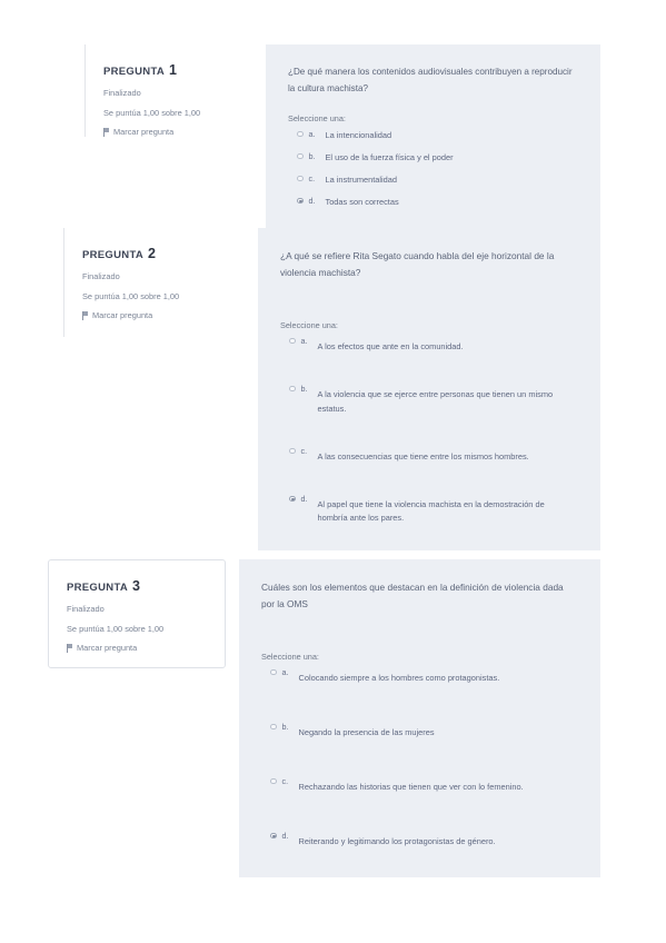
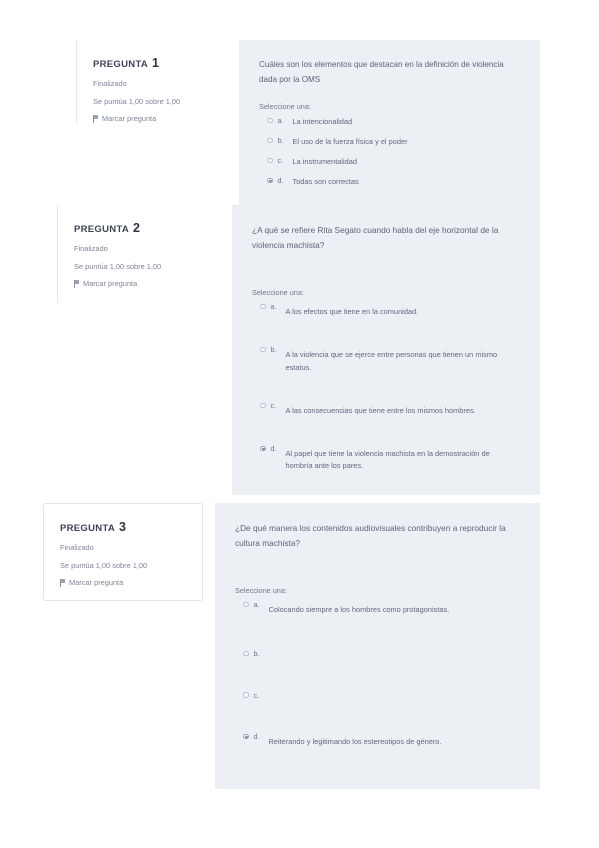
  PREGUNTA 1
  Finalizado
  Se puntúa 1,00 sobre 1,00
  Marcar pregunta
- ¿De qué manera los contenidos audiovisuales contribuyen a reproducir la cultura machista?
+ Cuáles son los elementos que destacan en la definición de violencia dada por la OMS
  Seleccione una:
  a.
  La intencionalidad
  b.
  El uso de la fuerza física y el poder
  c.
  La instrumentalidad
  d.
  Todas son correctas
  PREGUNTA 2
  Finalizado
  Se puntúa 1,00 sobre 1,00
  Marcar pregunta
  ¿A qué se refiere Rita Segato cuando habla del eje horizontal de la violencia machista?
  Seleccione una:
  a.
- A los efectos que ante en la comunidad.
+ A los efectos que tiene en la comunidad.
  b.
  A la violencia que se ejerce entre personas que tienen un mismo estatus.
  c.
  A las consecuencias que tiene entre los mismos hombres.
  d.
  Al papel que tiene la violencia machista en la demostración de hombría ante los pares.
  PREGUNTA 3
  Finalizado
  Se puntúa 1,00 sobre 1,00
  Marcar pregunta
- Cuáles son los elementos que destacan en la definición de violencia dada por la OMS
+ ¿De qué manera los contenidos audiovisuales contribuyen a reproducir la cultura machista?
  Seleccione una:
  a.
  Colocando siempre a los hombres como protagonistas.
  b.
- Negando la presencia de las mujeres
  c.
- Rechazando las historias que tienen que ver con lo femenino.
  d.
- Reiterando y legitimando los protagonistas de género.
+ Reiterando y legitimando los estereotipos de género.
